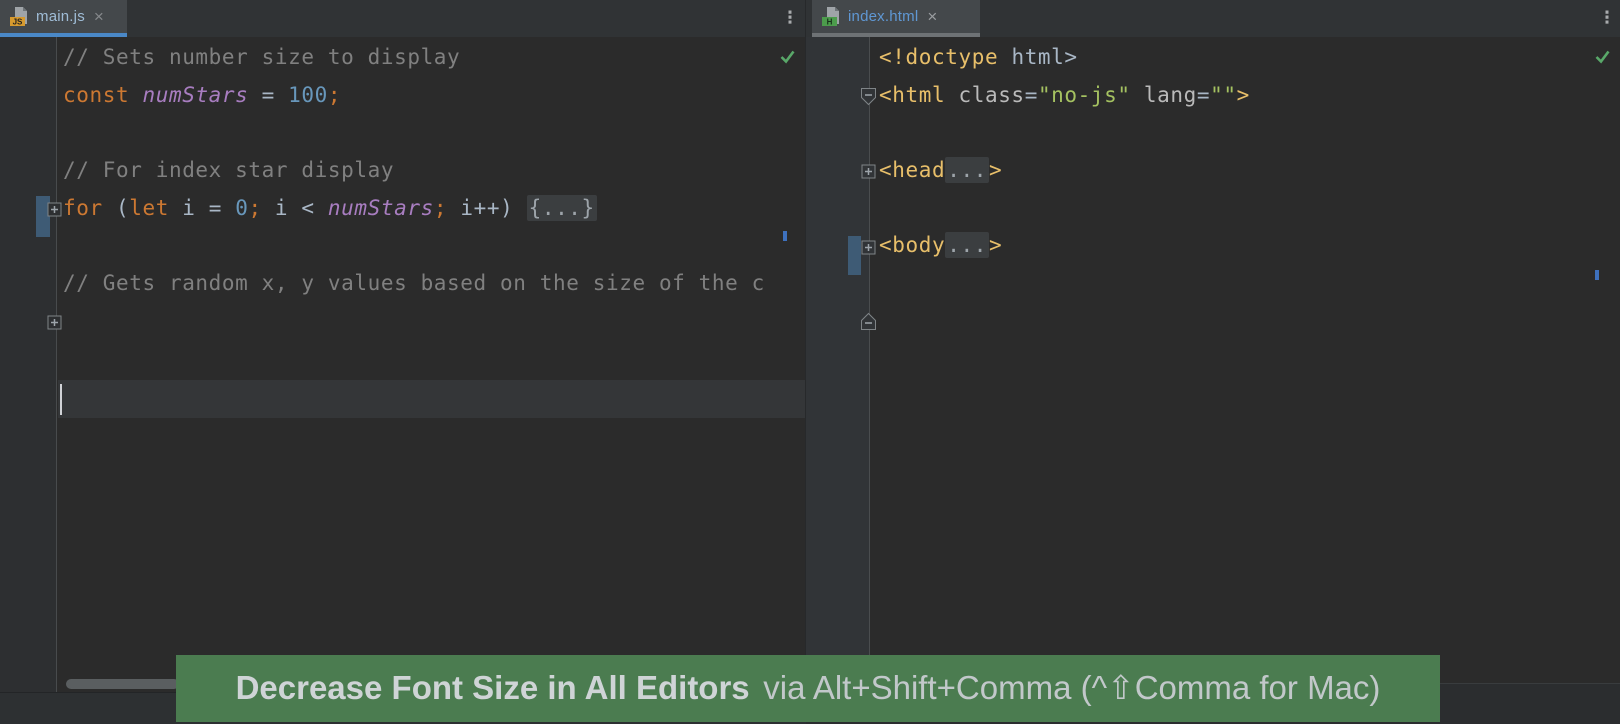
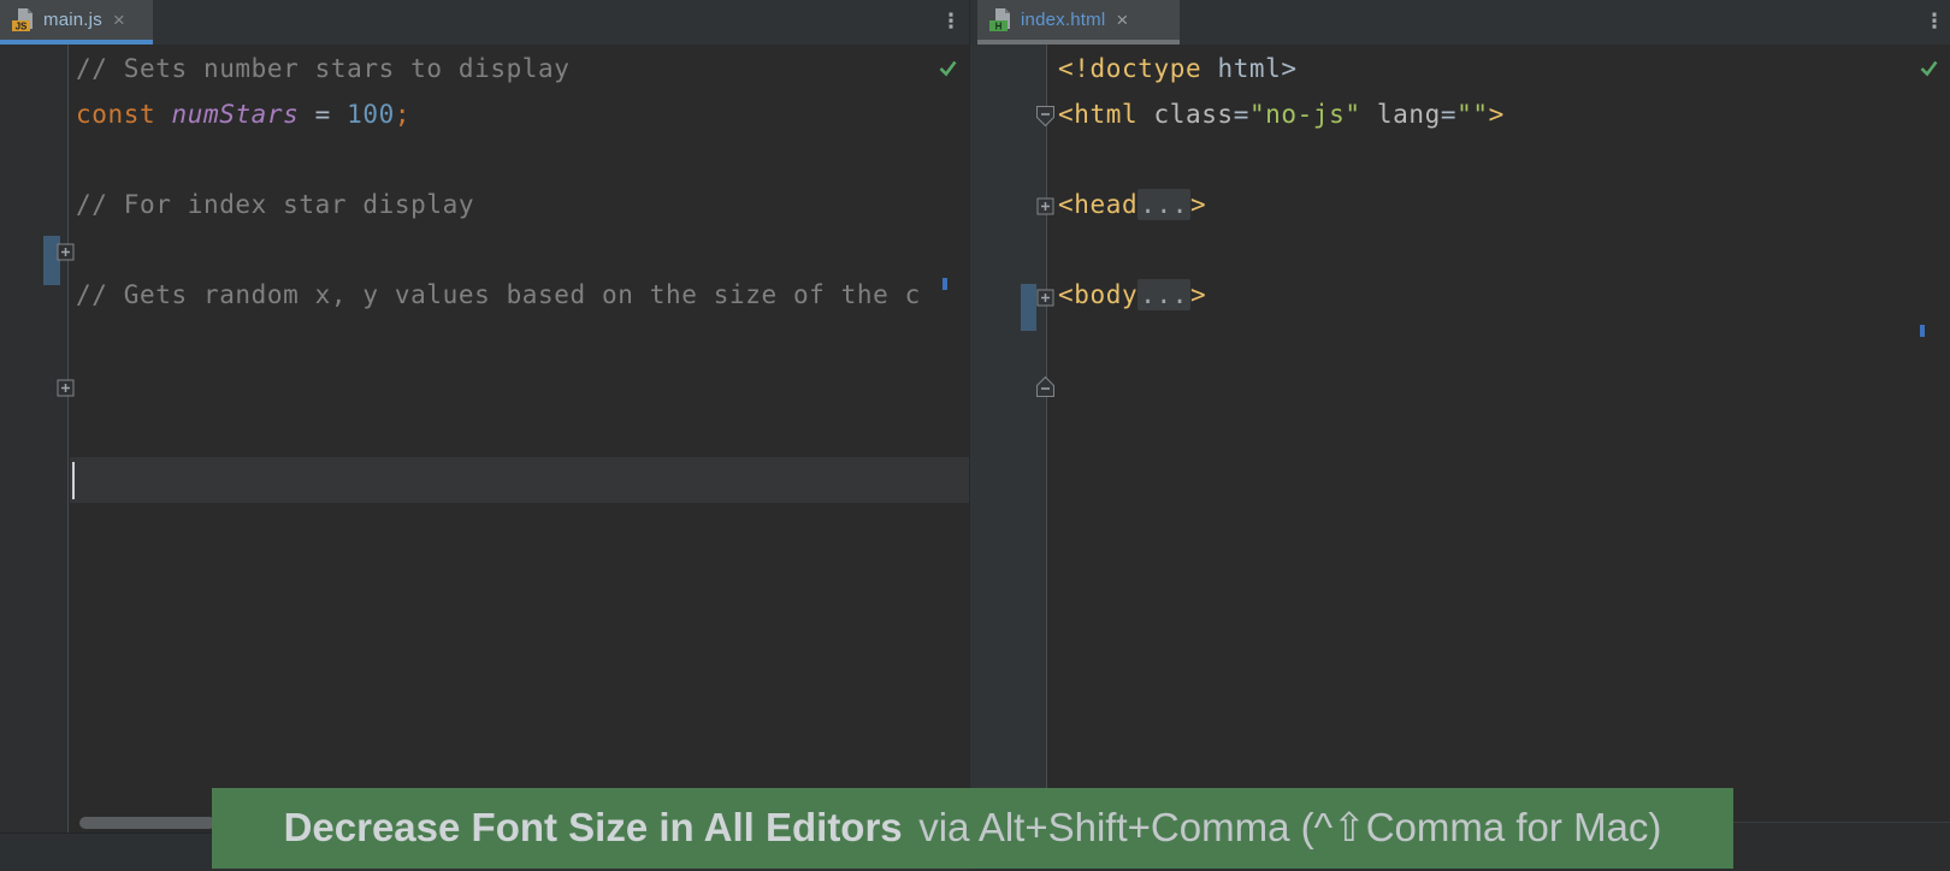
  JS
  main.js
  ×
  ⋮
  H
  index.html
  ×
  ⋮
- // Sets number size to display
+ // Sets number stars to display
  const numStars = 100;
  // For index star display
- for (let i = 0; i < numStars; i++) {...}
  // Gets random x, y values based on the size of the c
  <!doctype html>
  <html class="no-js" lang="">
  <head...>
  <body...>
  Decrease Font Size in All Editors via Alt+Shift+Comma (^⇧Comma for Mac)
